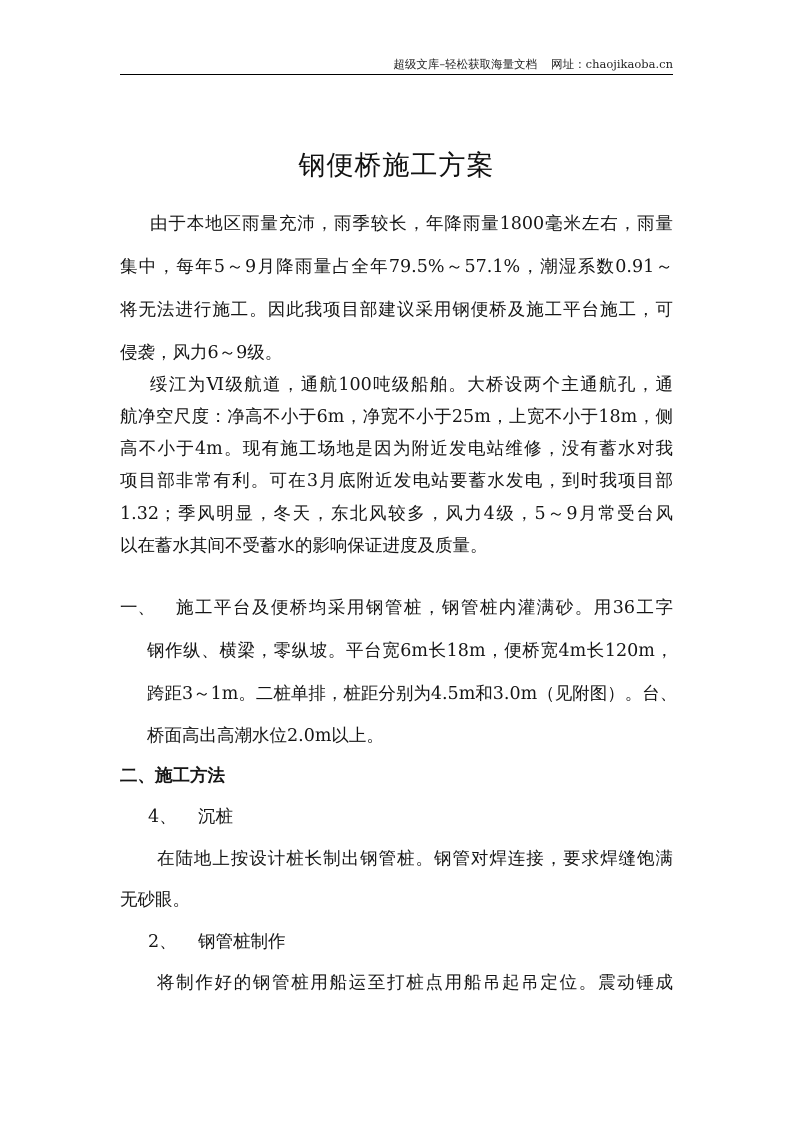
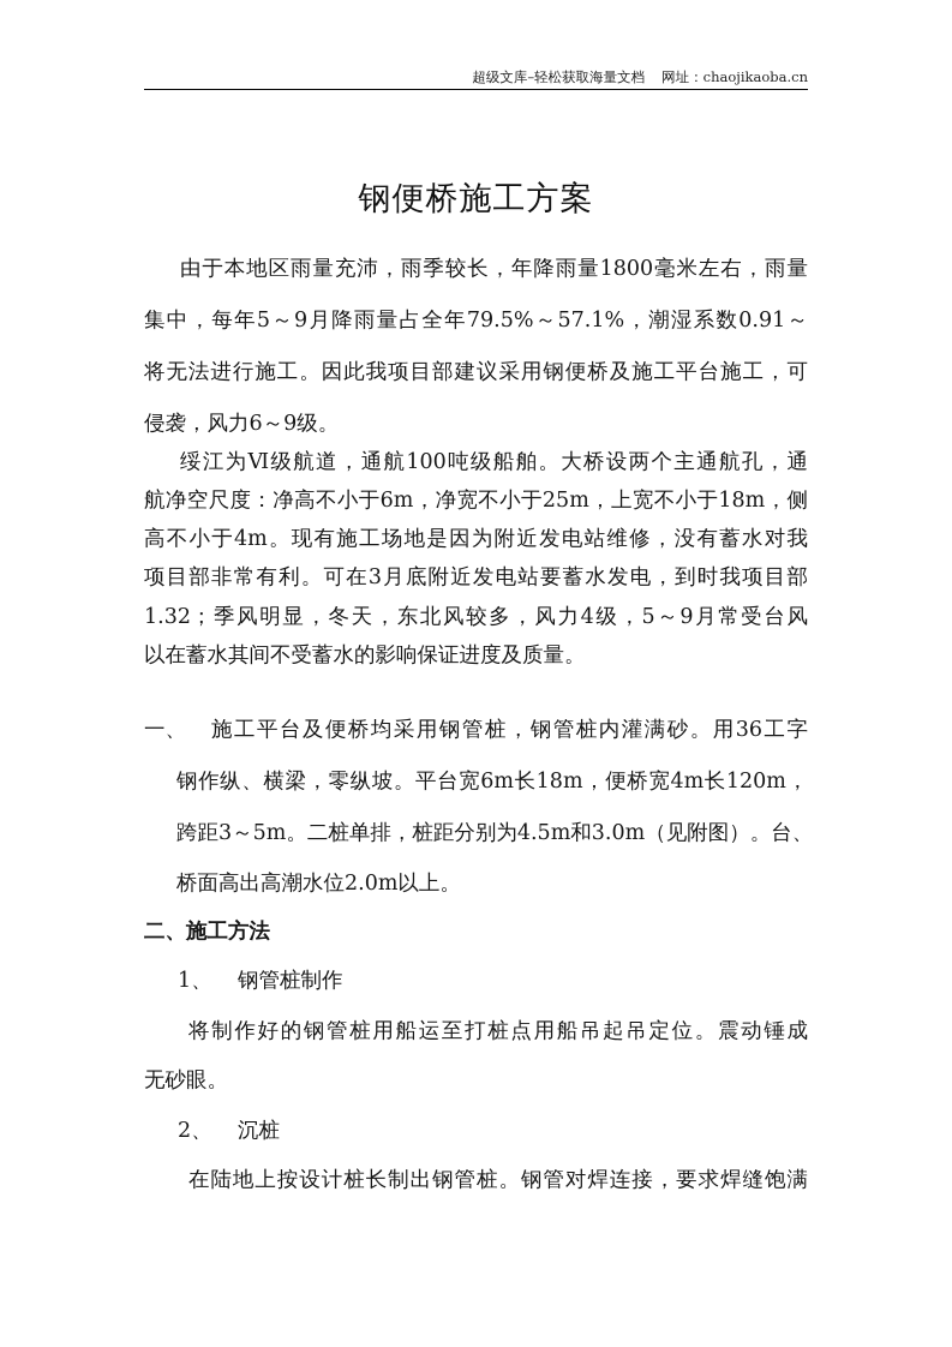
  超级文库–轻松获取海量文档 网址：chaojikaoba.cn
  钢便桥施工方案
  由于本地区雨量充沛，雨季较长，年降雨量1800毫米左右，雨量
  集中，每年5～9月降雨量占全年79.5%～57.1%，潮湿系数0.91～
  将无法进行施工。因此我项目部建议采用钢便桥及施工平台施工，可
  侵袭，风力6～9级。
  绥江为Ⅵ级航道，通航100吨级船舶。大桥设两个主通航孔，通
  航净空尺度：净高不小于6m，净宽不小于25m，上宽不小于18m，侧
  高不小于4m。现有施工场地是因为附近发电站维修，没有蓄水对我
  项目部非常有利。可在3月底附近发电站要蓄水发电，到时我项目部
  1.32；季风明显，冬天，东北风较多，风力4级，5～9月常受台风
  以在蓄水其间不受蓄水的影响保证进度及质量。
  一、
  施工平台及便桥均采用钢管桩，钢管桩内灌满砂。用36工字
  钢作纵、横梁，零纵坡。平台宽6m长18m，便桥宽4m长120m，
- 跨距3～1m。二桩单排，桩距分别为4.5m和3.0m（见附图）。台、
+ 跨距3～5m。二桩单排，桩距分别为4.5m和3.0m（见附图）。台、
  桥面高出高潮水位2.0m以上。
  二、施工方法
- 4、
+ 1、
- 沉桩
+ 钢管桩制作
- 在陆地上按设计桩长制出钢管桩。钢管对焊连接，要求焊缝饱满
+ 将制作好的钢管桩用船运至打桩点用船吊起吊定位。震动锤成
  无砂眼。
  2、
- 钢管桩制作
+ 沉桩
- 将制作好的钢管桩用船运至打桩点用船吊起吊定位。震动锤成
+ 在陆地上按设计桩长制出钢管桩。钢管对焊连接，要求焊缝饱满
